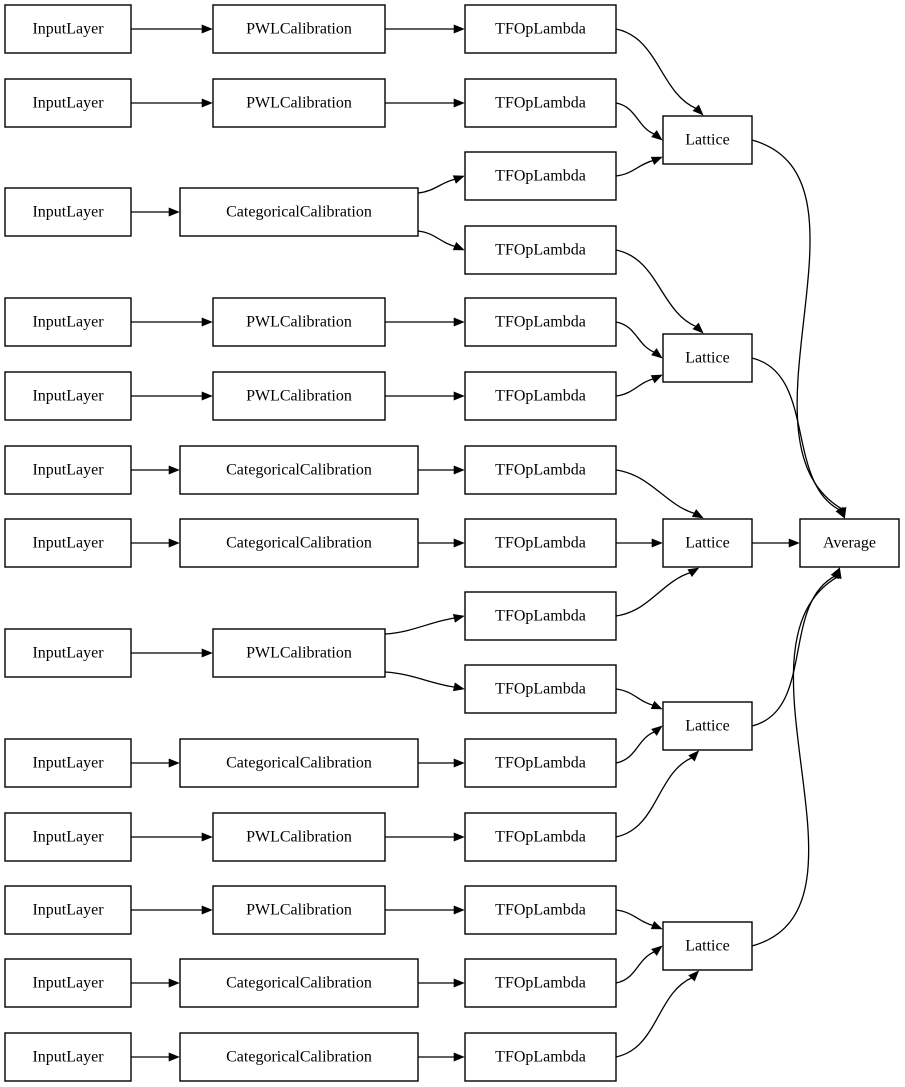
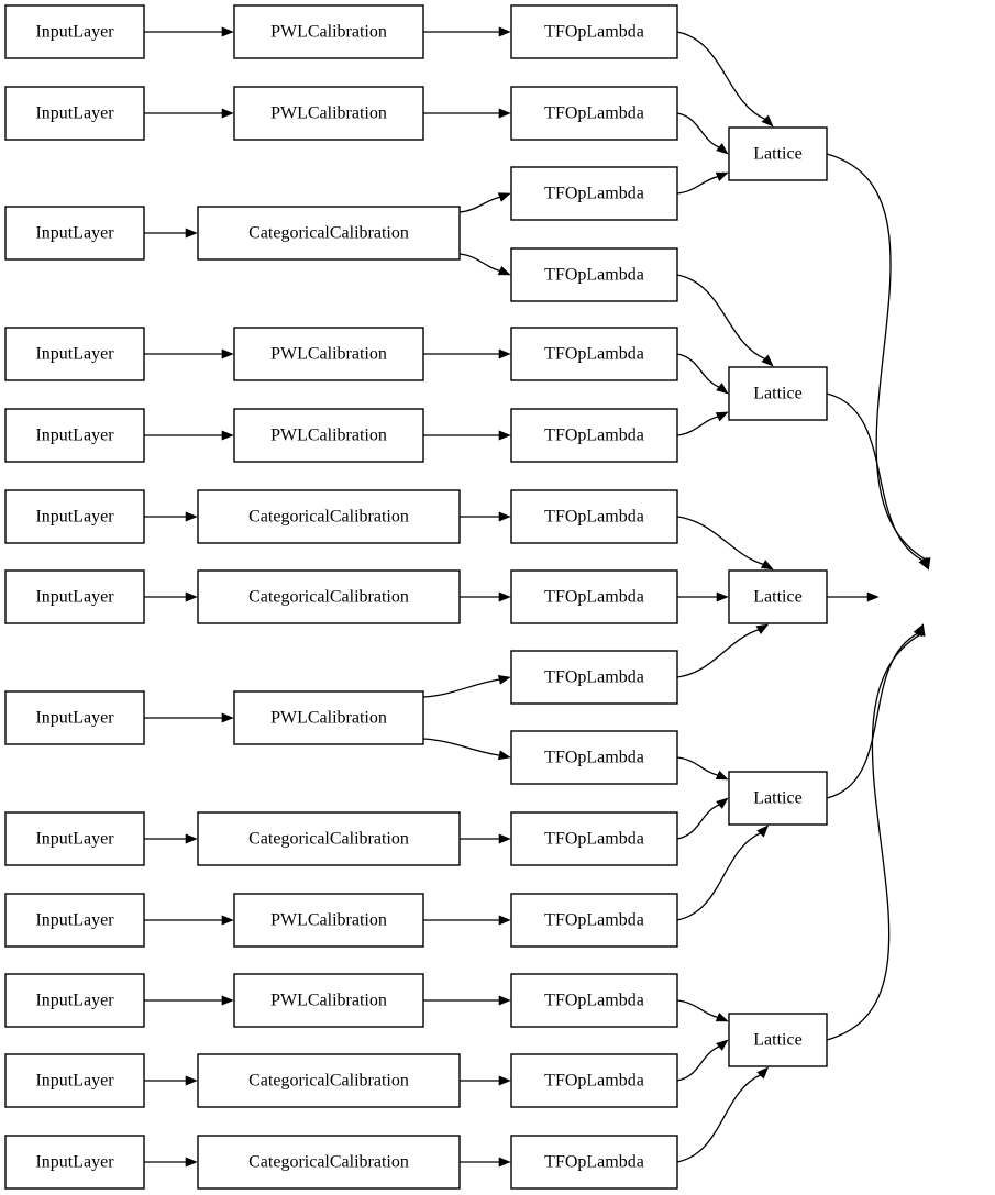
  InputLayer
  InputLayer
  InputLayer
  InputLayer
  InputLayer
  InputLayer
  InputLayer
  InputLayer
  InputLayer
  InputLayer
  InputLayer
  InputLayer
  InputLayer
  PWLCalibration
  PWLCalibration
  CategoricalCalibration
  PWLCalibration
  PWLCalibration
  CategoricalCalibration
  CategoricalCalibration
  PWLCalibration
  CategoricalCalibration
  PWLCalibration
  PWLCalibration
  CategoricalCalibration
  CategoricalCalibration
  TFOpLambda
  TFOpLambda
  TFOpLambda
  TFOpLambda
  TFOpLambda
  TFOpLambda
  TFOpLambda
  TFOpLambda
  TFOpLambda
  TFOpLambda
  TFOpLambda
  TFOpLambda
  TFOpLambda
  TFOpLambda
  TFOpLambda
  Lattice
  Lattice
  Lattice
  Lattice
  Lattice
- Average
